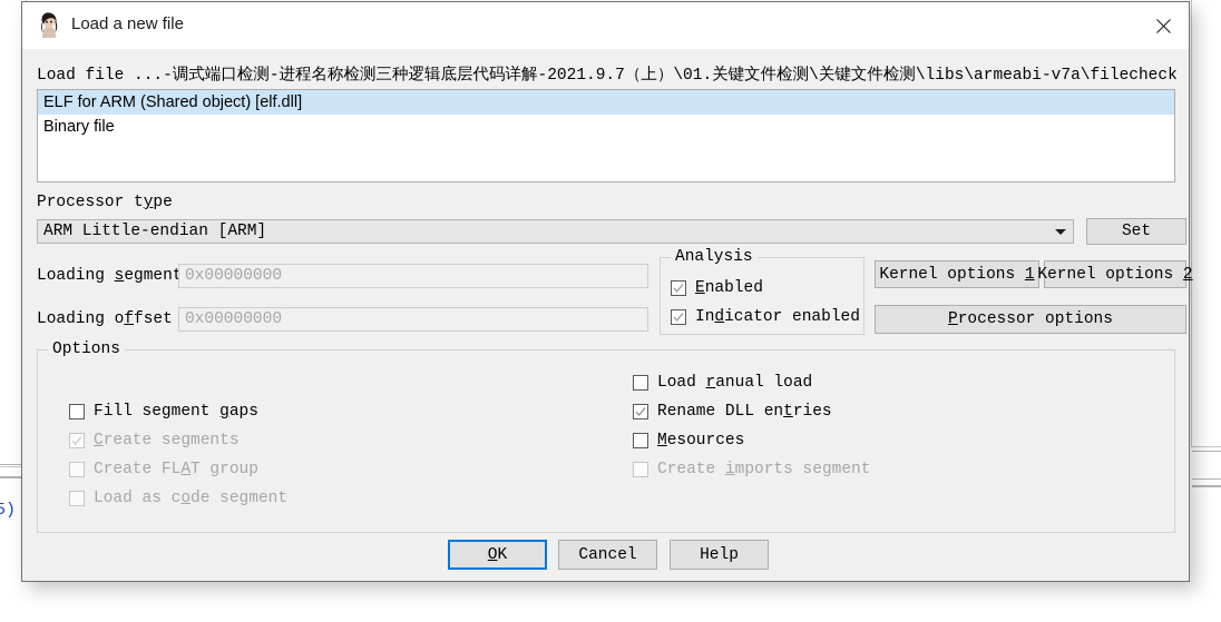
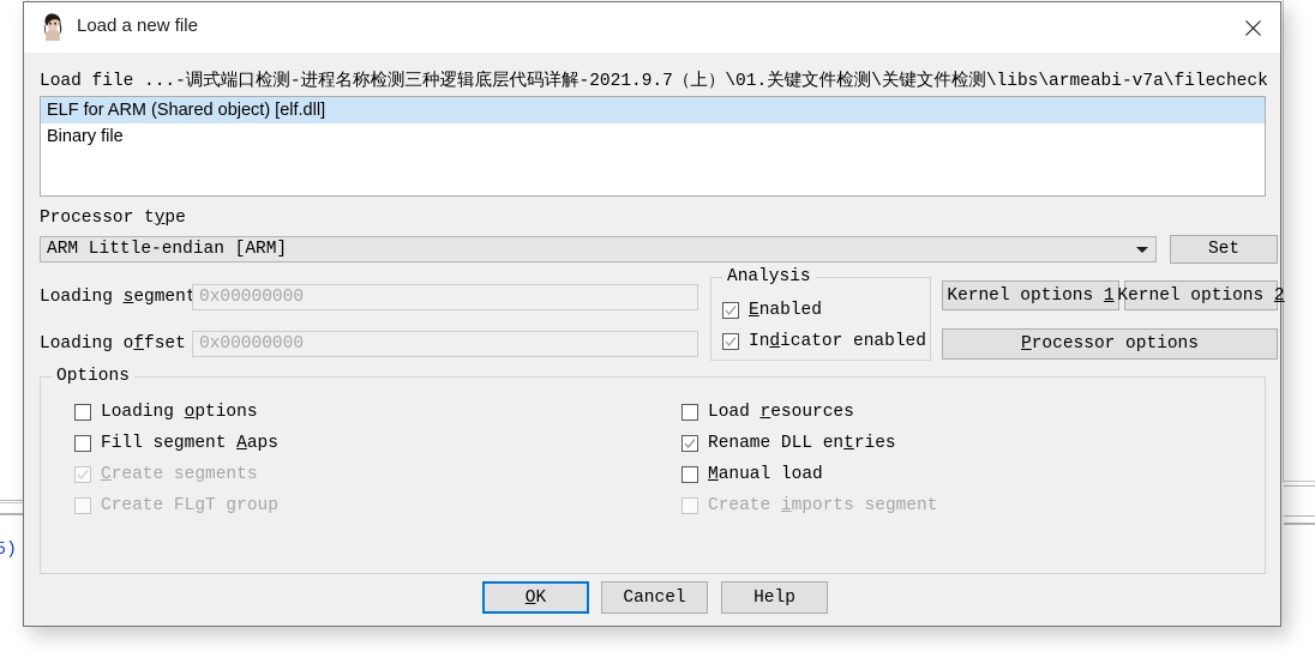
  5)
  Load a new file
  Load file ...-调式端口检测-进程名称检测三种逻辑底层代码详解-2021.9.7（上）\01.关键文件检测\关键文件检测\libs\armeabi-v7a\filecheck
  ELF for ARM (Shared object) [elf.dll]
  Binary file
  Processor type
  ARM Little-endian [ARM]
  Set
  Loading segmen
  0x00000000
  Loading offset
  0x00000000
  Analysis
  Enabled
  Indicator enabled
  Kernel options 1
  Kernel options 2
  Processor options
  Options
+ Loading options
- Fill segment gaps
+ Fill segment Aaps
  Create segments
- Create FLAT group
+ Create FLgT group
- Load as code segment
- Load ranual load
+ Load resources
  Rename DLL entries
- Mesources
+ Manual load
  Create imports segment
  OK
  Cancel
  Help
